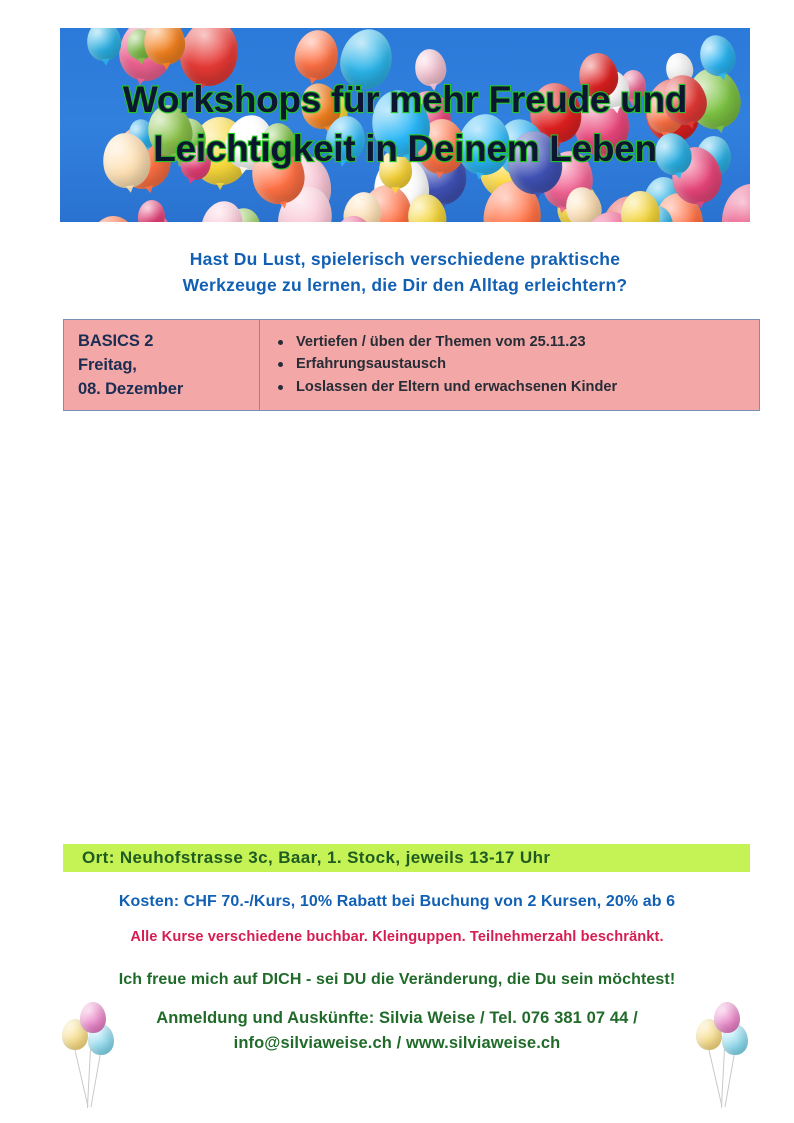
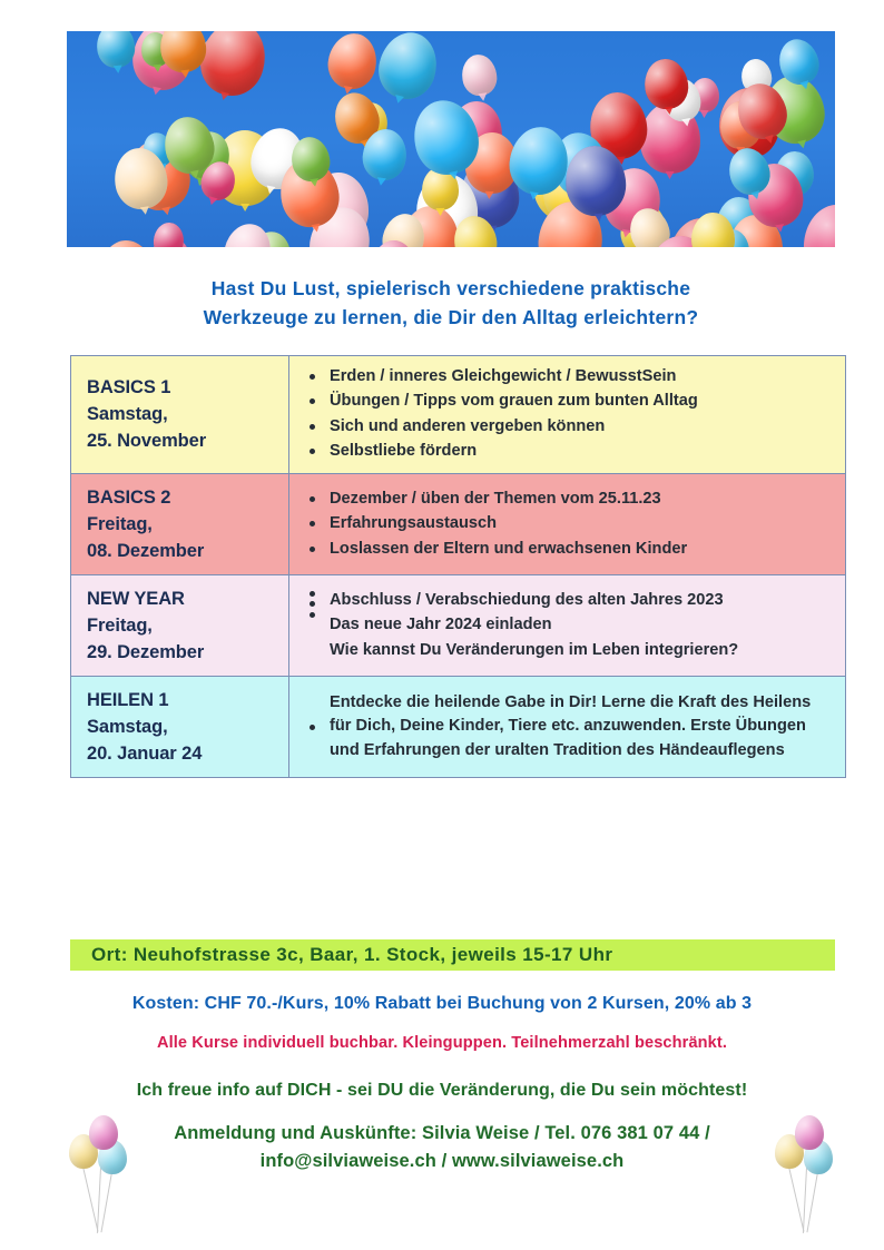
- Workshops für mehr Freude und
- Leichtigkeit in Deinem Leben
  Hast Du Lust, spielerisch verschiedene praktische
  Werkzeuge zu lernen, die Dir den Alltag erleichtern?
+ BASICS 1 Samstag, 25. November	Erden / inneres Gleichgewicht / BewusstSeinÜbungen / Tipps vom grauen zum bunten AlltagSich und anderen vergeben könnenSelbstliebe fördern
- BASICS 2 Freitag, 08. Dezember	Vertiefen / üben der Themen vom 25.11.23ErfahrungsaustauschLoslassen der Eltern und erwachsenen Kinder
+ BASICS 2 Freitag, 08. Dezember	Dezember / üben der Themen vom 25.11.23ErfahrungsaustauschLoslassen der Eltern und erwachsenen Kinder
+ NEW YEAR Freitag, 29. Dezember	Abschluss / Verabschiedung des alten Jahres 2023Das neue Jahr 2024 einladenWie kannst Du Veränderungen im Leben integrieren?
+ HEILEN 1 Samstag, 20. Januar 24	Entdecke die heilende Gabe in Dir! Lerne die Kraft des Heilens für Dich, Deine Kinder, Tiere etc. anzuwenden. Erste Übungen und Erfahrungen der uralten Tradition des Händeauflegens
- Ort: Neuhofstrasse 3c, Baar, 1. Stock, jeweils 13-17 Uhr
+ Ort: Neuhofstrasse 3c, Baar, 1. Stock, jeweils 15-17 Uhr
- Kosten: CHF 70.-/Kurs, 10% Rabatt bei Buchung von 2 Kursen, 20% ab 6
+ Kosten: CHF 70.-/Kurs, 10% Rabatt bei Buchung von 2 Kursen, 20% ab 3
- Alle Kurse verschiedene buchbar. Kleinguppen. Teilnehmerzahl beschränkt.
+ Alle Kurse individuell buchbar. Kleinguppen. Teilnehmerzahl beschränkt.
- Ich freue mich auf DICH - sei DU die Veränderung, die Du sein möchtest!
+ Ich freue info auf DICH - sei DU die Veränderung, die Du sein möchtest!
  Anmeldung und Auskünfte: Silvia Weise / Tel. 076 381 07 44 /
  info@silviaweise.ch / www.silviaweise.ch
